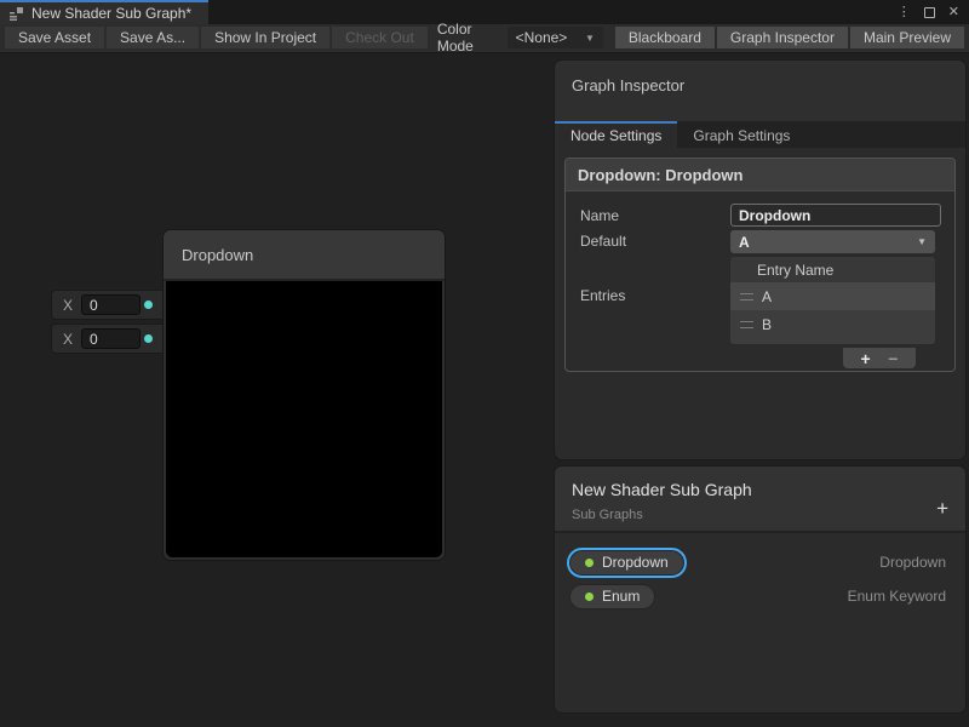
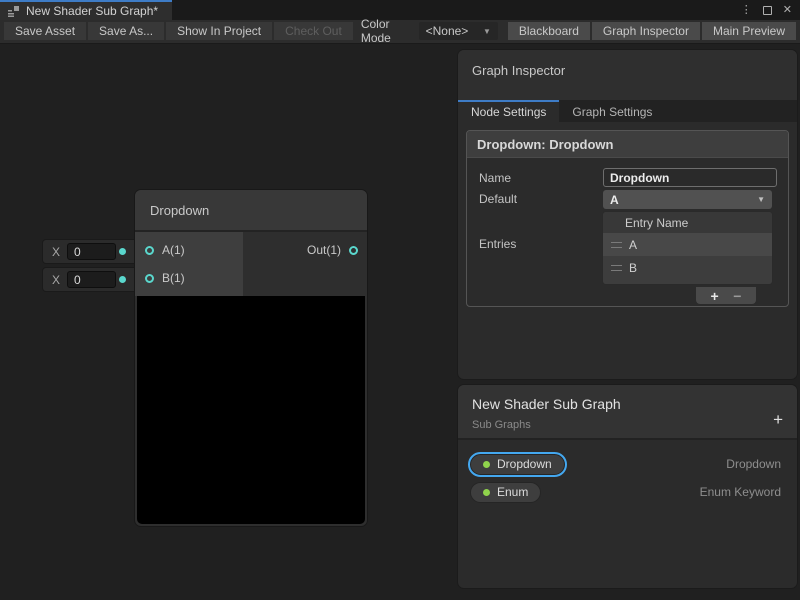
  New Shader Sub Graph*
  ⋮
  ✕
  Save Asset
  Save As...
  Show In Project
  Check Out
  Color Mode
  <None>
  ▼
  Blackboard
  Graph Inspector
  Main Preview
  X
  0
  X
  0
  Dropdown
+ A(1)
+ B(1)
+ Out(1)
  Graph Inspector
  Node Settings
  Graph Settings
  Dropdown: Dropdown
  Name
  Dropdown
  Default
  A
  ▼
  Entries
  Entry Name
  A
  B
  +
  −
  New Shader Sub Graph
  Sub Graphs
  +
  Dropdown
  Dropdown
  Enum
  Enum Keyword
